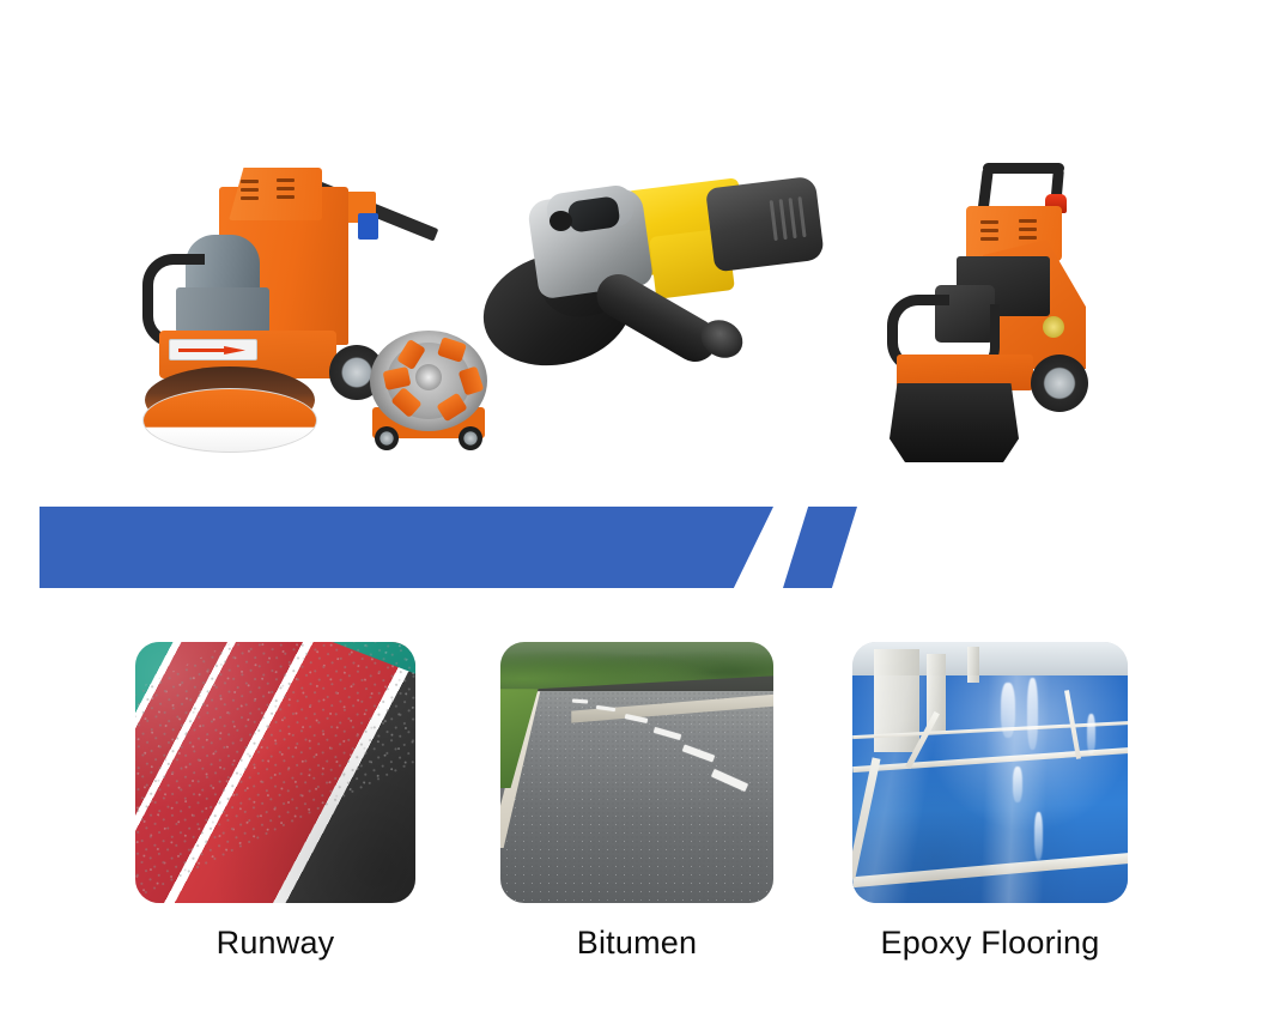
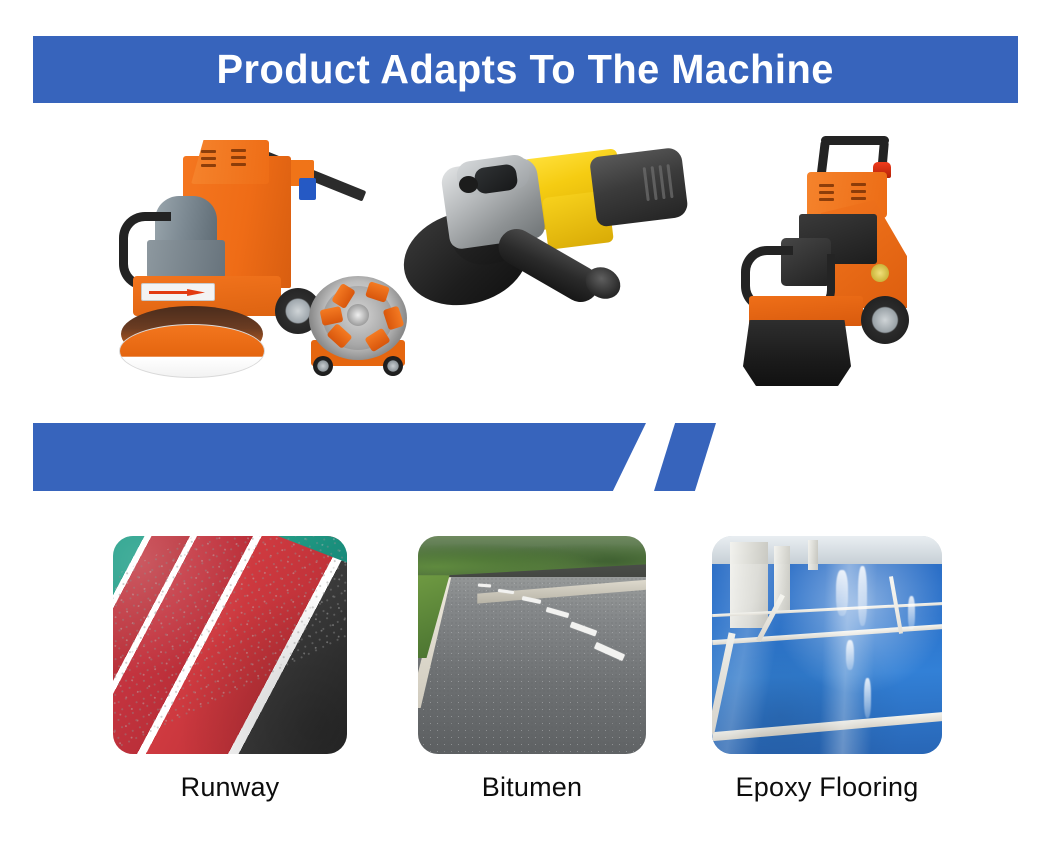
+ Product Adapts To The Machine
  Runway
  Bitumen
  Epoxy Flooring
